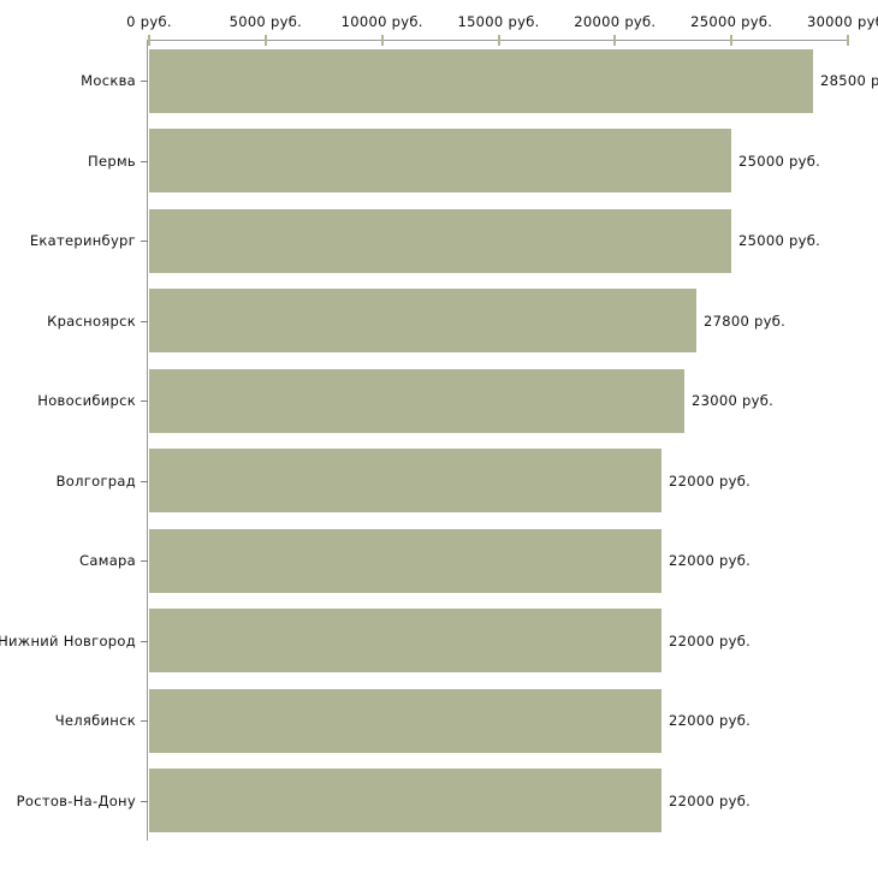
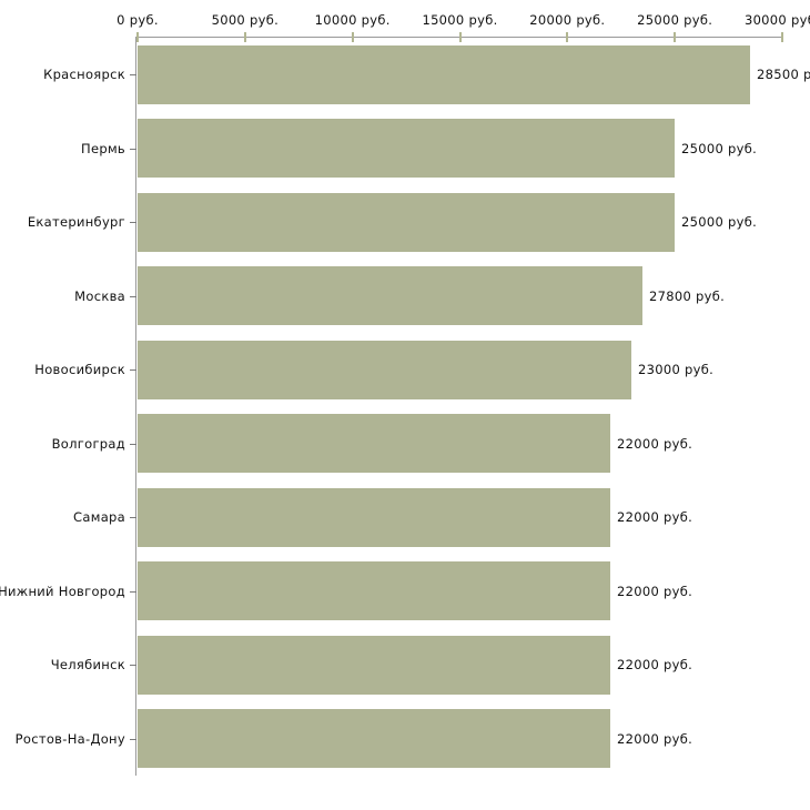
  0 руб.
  5000 руб.
  10000 руб.
  15000 руб.
  20000 руб.
  25000 руб.
  30000 ру
  25000 руб.
  25000 руб.
  27800 руб.
  23000 руб.
  22000 руб.
  22000 руб.
  22000 руб.
  22000 руб.
  22000 руб.
- Москва
+ Красноярск
  Пермь
  Екатеринбург
- Красноярск
+ Москва
  Новосибирск
  Волгоград
  Самара
  Нижний Новгород
  Челябинск
  Ростов-На-Дону
